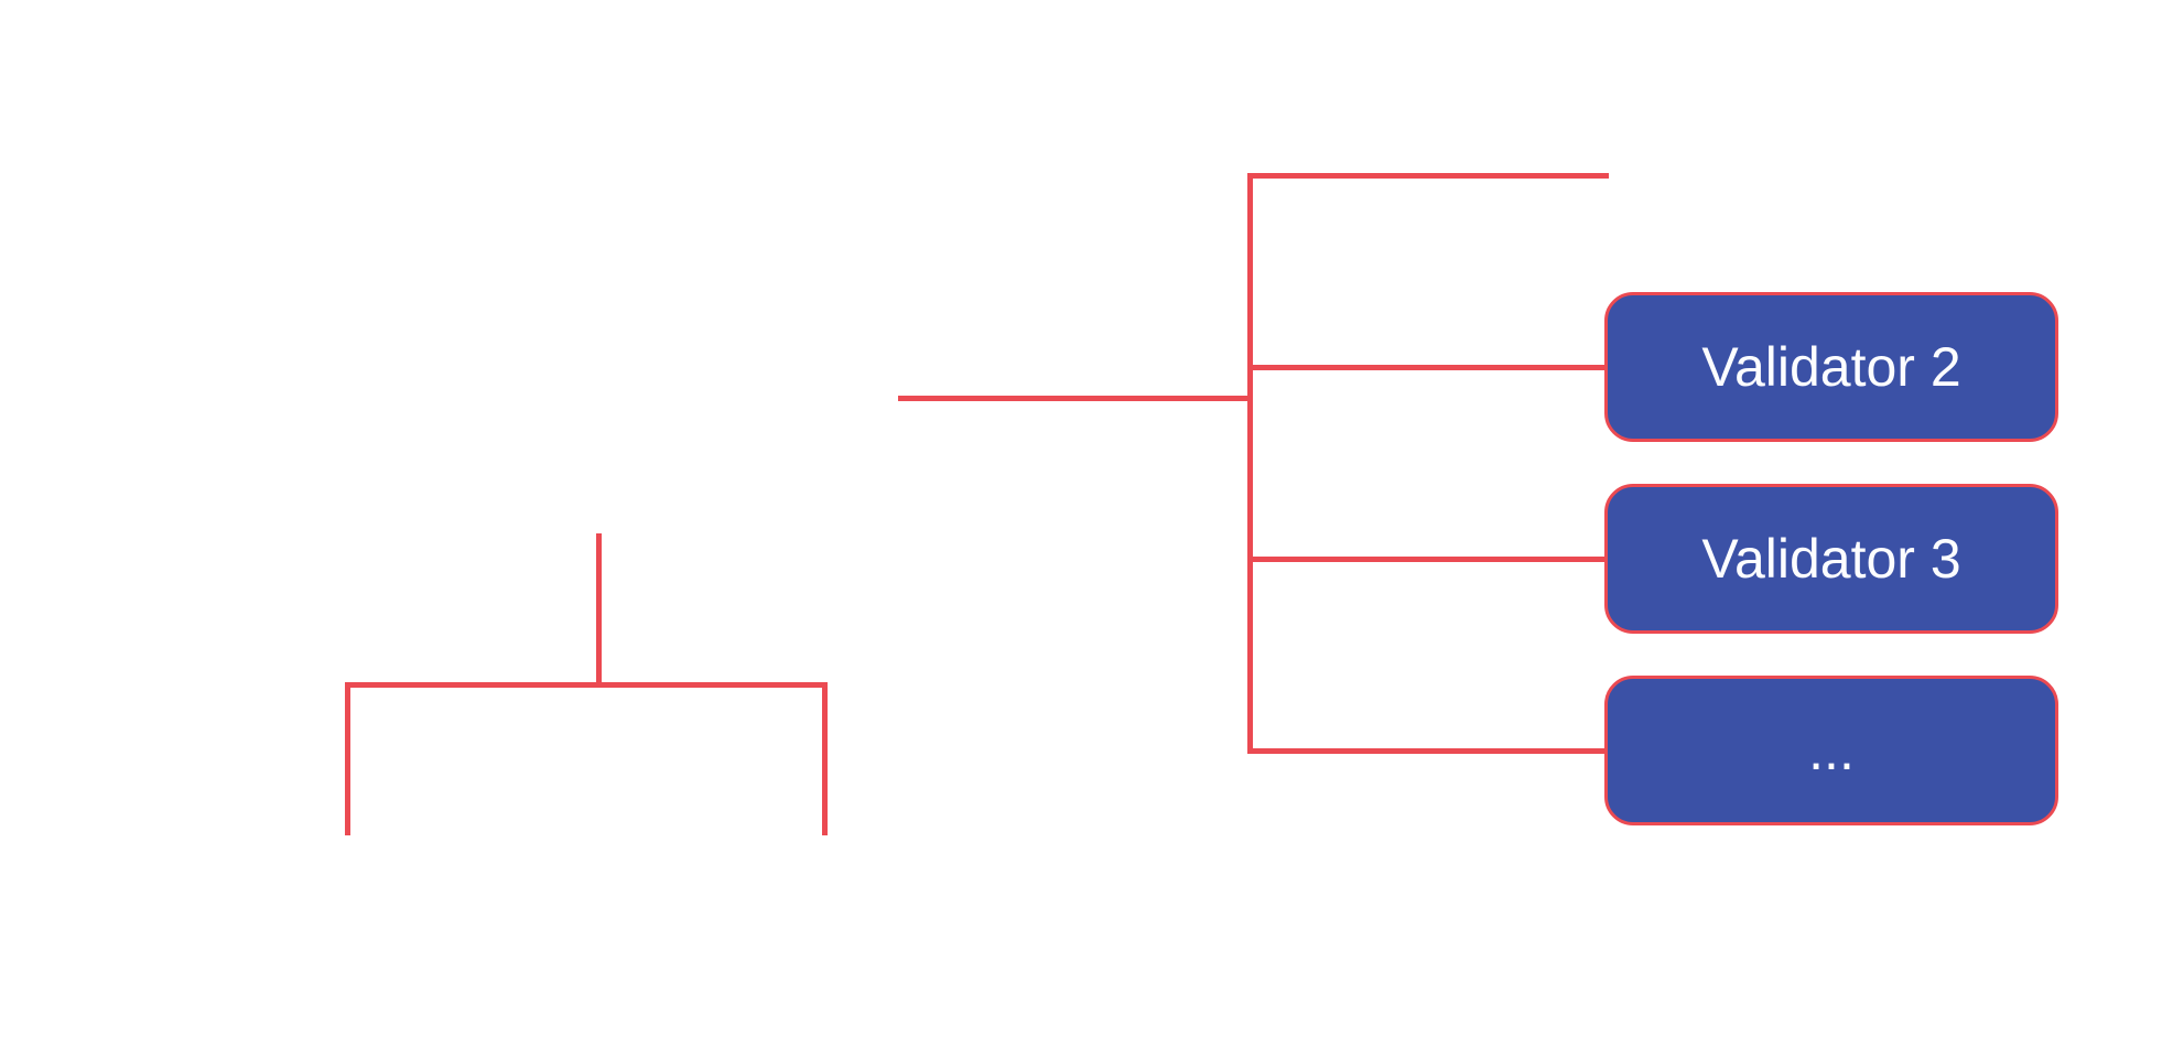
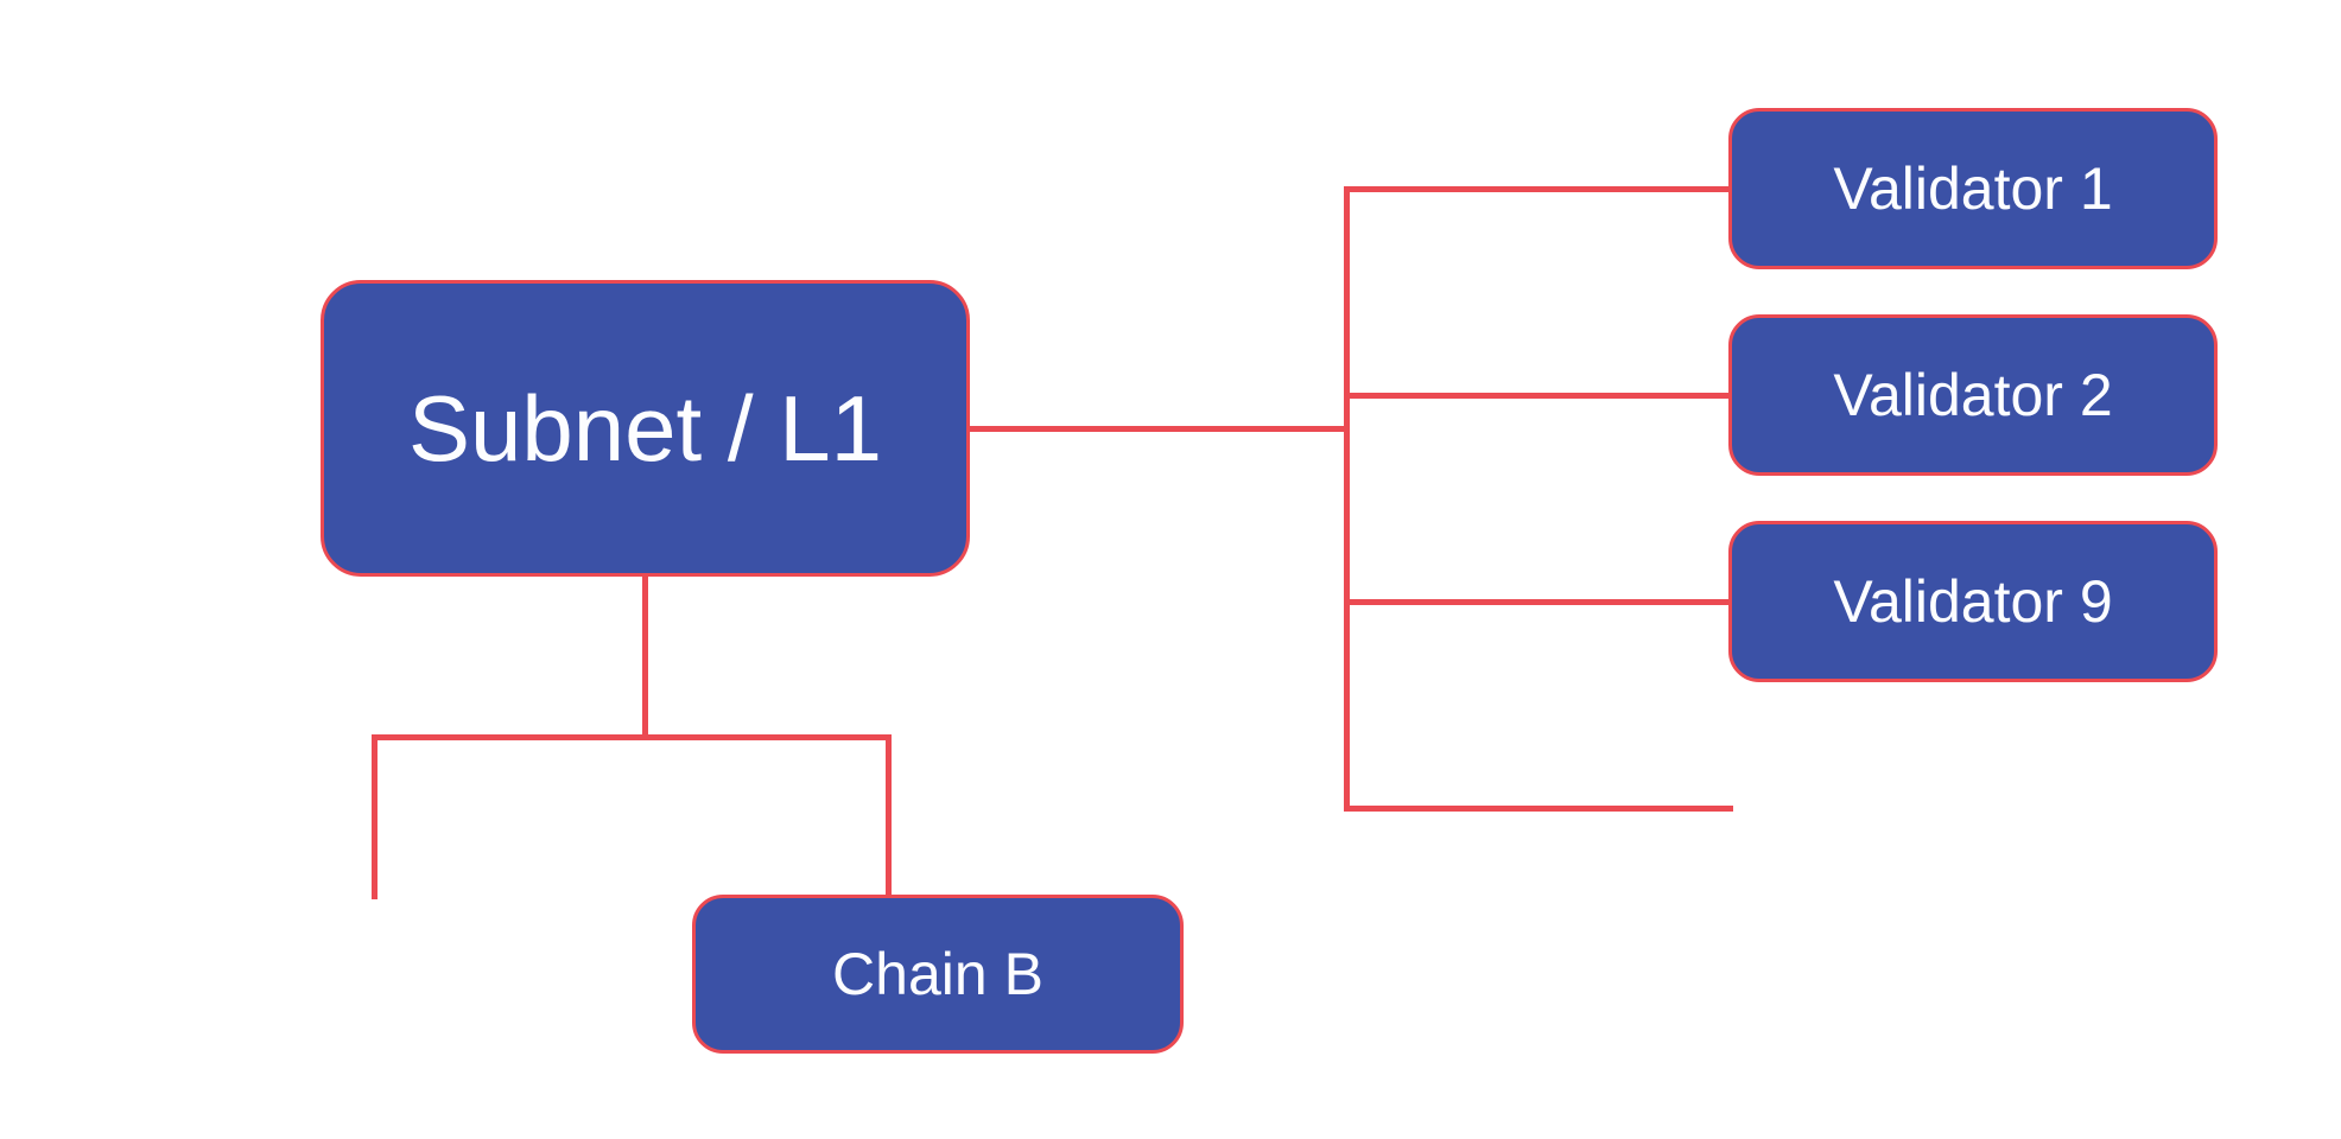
+ Subnet / L1
+ Chain B
+ Validator 1
  Validator 2
- Validator 3
+ Validator 9
- ...
